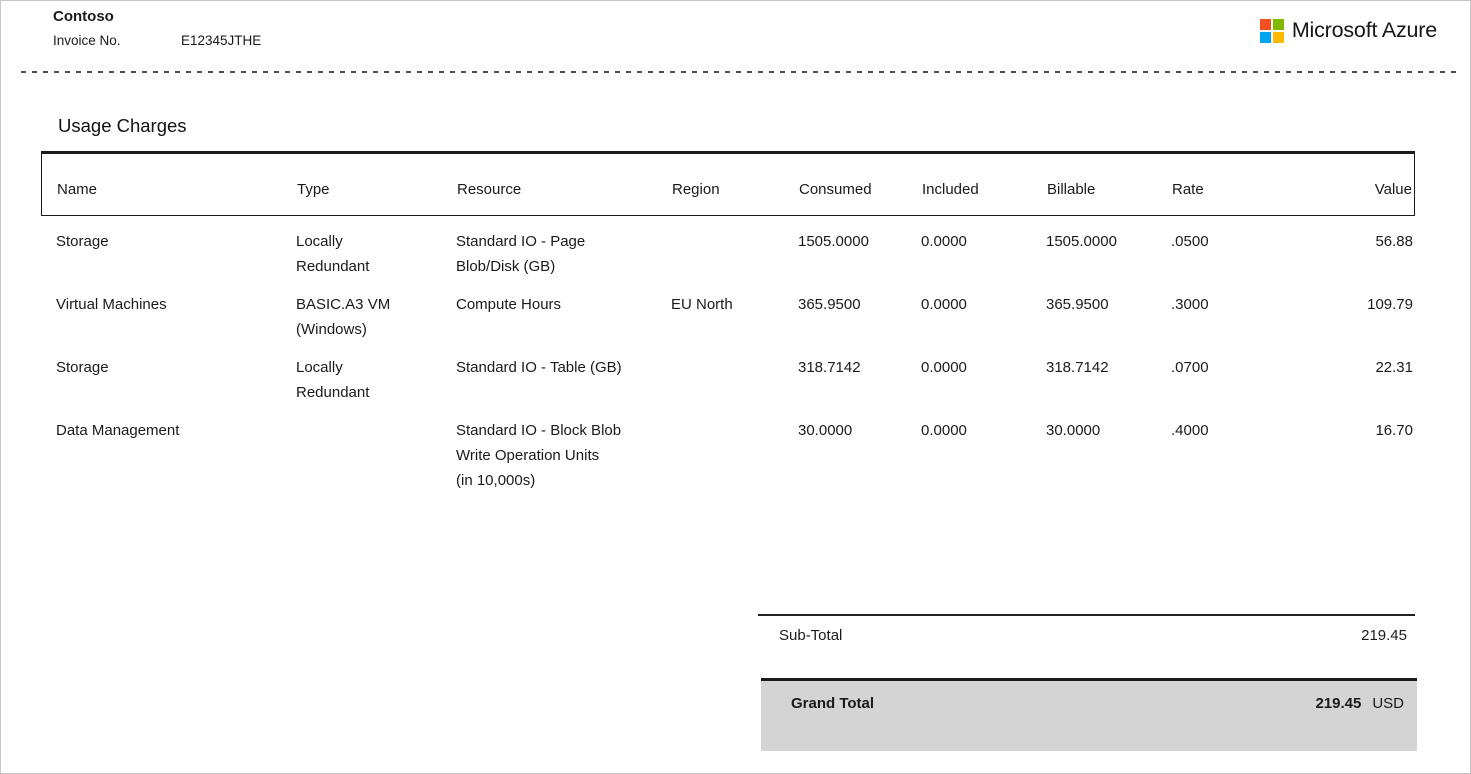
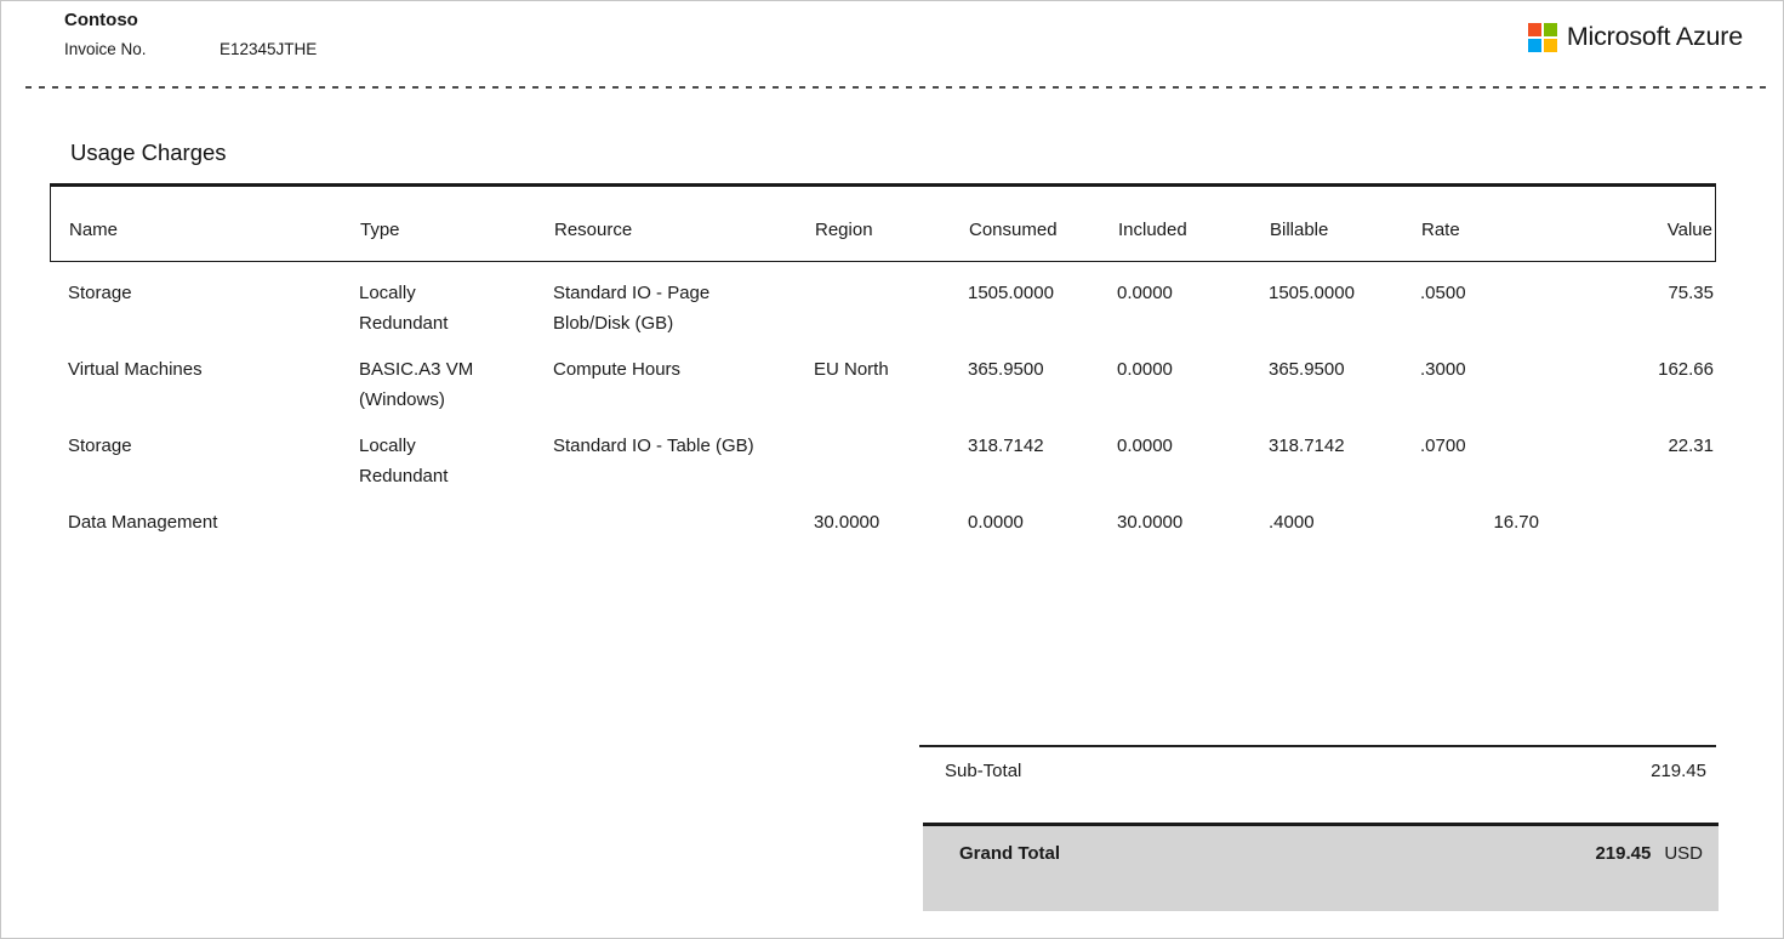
  Contoso
  Invoice No.
  E12345JTHE
  Microsoft Azure
  Usage Charges
  Name
  Type
  Resource
  Region
  Consumed
  Included
  Billable
  Rate
  Value
  Storage
  Locally
  Redundant
  Standard IO - Page
  Blob/Disk (GB)
  1505.0000
  0.0000
  1505.0000
  .0500
- 56.88
+ 75.35
  Virtual Machines
  BASIC.A3 VM
  (Windows)
  Compute Hours
  EU North
  365.9500
  0.0000
  365.9500
  .3000
- 109.79
+ 162.66
  Storage
  Locally
  Redundant
  Standard IO - Table (GB)
  318.7142
  0.0000
  318.7142
  .0700
  22.31
  Data Management
- Standard IO - Block Blob
- Write Operation Units
- (in 10,000s)
  30.0000
  0.0000
  30.0000
  .4000
  16.70
  Sub-Total
  219.45
  Grand Total
  219.45
  USD
